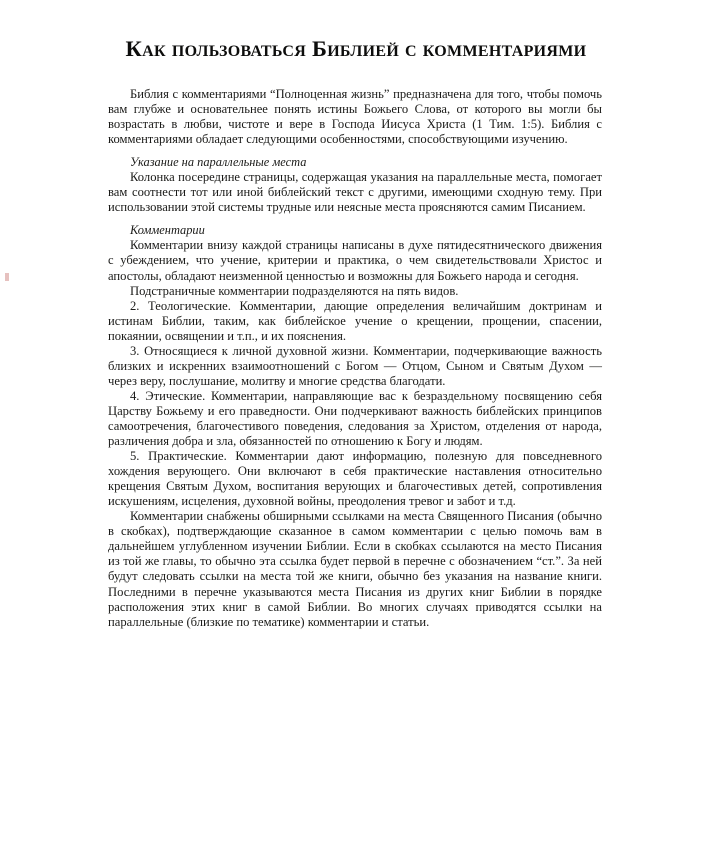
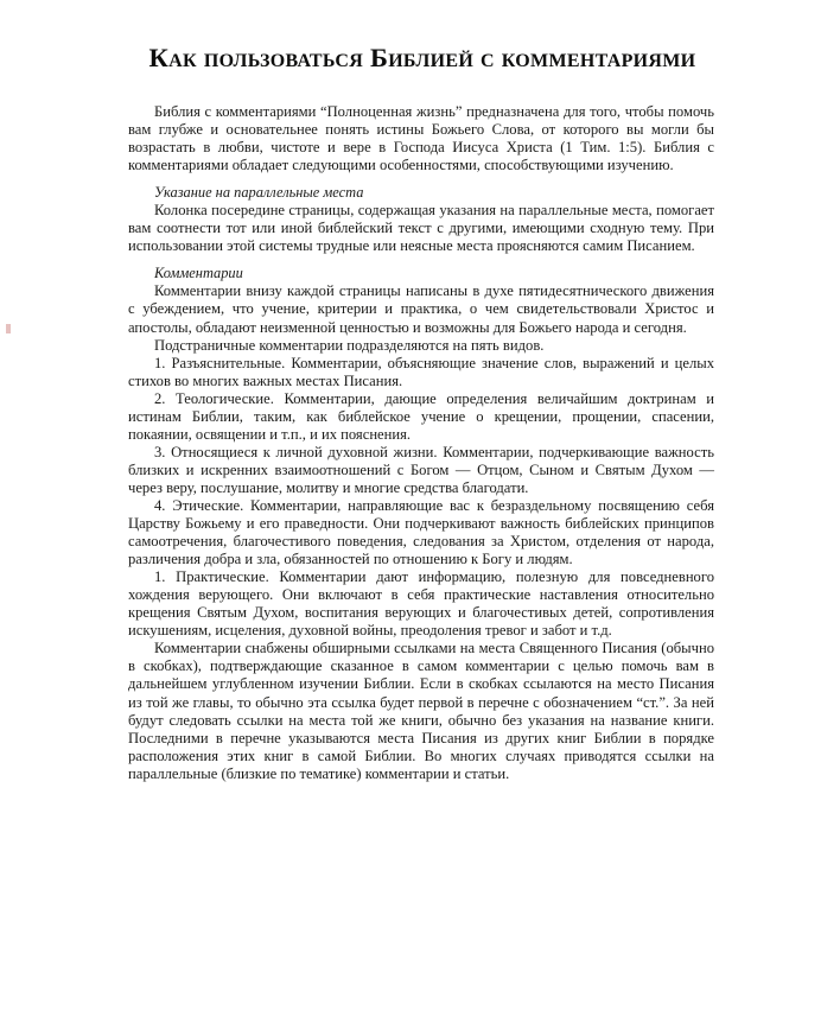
  Как пользоваться Библией с комментариями
  Библия с комментариями “Полноценная жизнь” предназначена для того, чтобы помочь вам глубже и основательнее понять истины Божьего Слова, от которого вы могли бы возрастать в любви, чистоте и вере в Господа Иисуса Христа (1 Тим. 1:5). Библия с комментариями обладает следующими особенностями, способствующими изучению.
  Указание на параллельные места
  Колонка посередине страницы, содержащая указания на параллельные места, помогает вам соотнести тот или иной библейский текст с другими, имеющими сходную тему. При использовании этой системы трудные или неясные места проясняются самим Писанием.
  Комментарии
  Комментарии внизу каждой страницы написаны в духе пятидесятнического движения с убеждением, что учение, критерии и практика, о чем свидетельствовали Христос и апостолы, обладают неизменной ценностью и возможны для Божьего народа и сегодня.
  Подстраничные комментарии подразделяются на пять видов.
+ 1. Разъяснительные. Комментарии, объясняющие значение слов, выражений и целых стихов во многих важных местах Писания.
  2. Теологические. Комментарии, дающие определения величайшим доктринам и истинам Библии, таким, как библейское учение о крещении, прощении, спасении, покаянии, освящении и т.п., и их пояснения.
  3. Относящиеся к личной духовной жизни. Комментарии, подчеркивающие важность близких и искренних взаимоотношений с Богом — Отцом, Сыном и Святым Духом — через веру, послушание, молитву и многие средства благодати.
  4. Этические. Комментарии, направляющие вас к безраздельному посвящению себя Царству Божьему и его праведности. Они подчеркивают важность библейских принципов самоотречения, благочестивого поведения, следования за Христом, отделения от народа, различения добра и зла, обязанностей по отношению к Богу и людям.
- 5. Практические. Комментарии дают информацию, полезную для повседневного хождения верующего. Они включают в себя практические наставления относительно крещения Святым Духом, воспитания верующих и благочестивых детей, сопротивления искушениям, исцеления, духовной войны, преодоления тревог и забот и т.д.
+ 1. Практические. Комментарии дают информацию, полезную для повседневного хождения верующего. Они включают в себя практические наставления относительно крещения Святым Духом, воспитания верующих и благочестивых детей, сопротивления искушениям, исцеления, духовной войны, преодоления тревог и забот и т.д.
  Комментарии снабжены обширными ссылками на места Священного Писания (обычно в скобках), подтверждающие сказанное в самом комментарии с целью помочь вам в дальнейшем углубленном изучении Библии. Если в скобках ссылаются на место Писания из той же главы, то обычно эта ссылка будет первой в перечне с обозначением “ст.”. За ней будут следовать ссылки на места той же книги, обычно без указания на название книги. Последними в перечне указываются места Писания из других книг Библии в порядке расположения этих книг в самой Библии. Во многих случаях приводятся ссылки на параллельные (близкие по тематике) комментарии и статьи.
